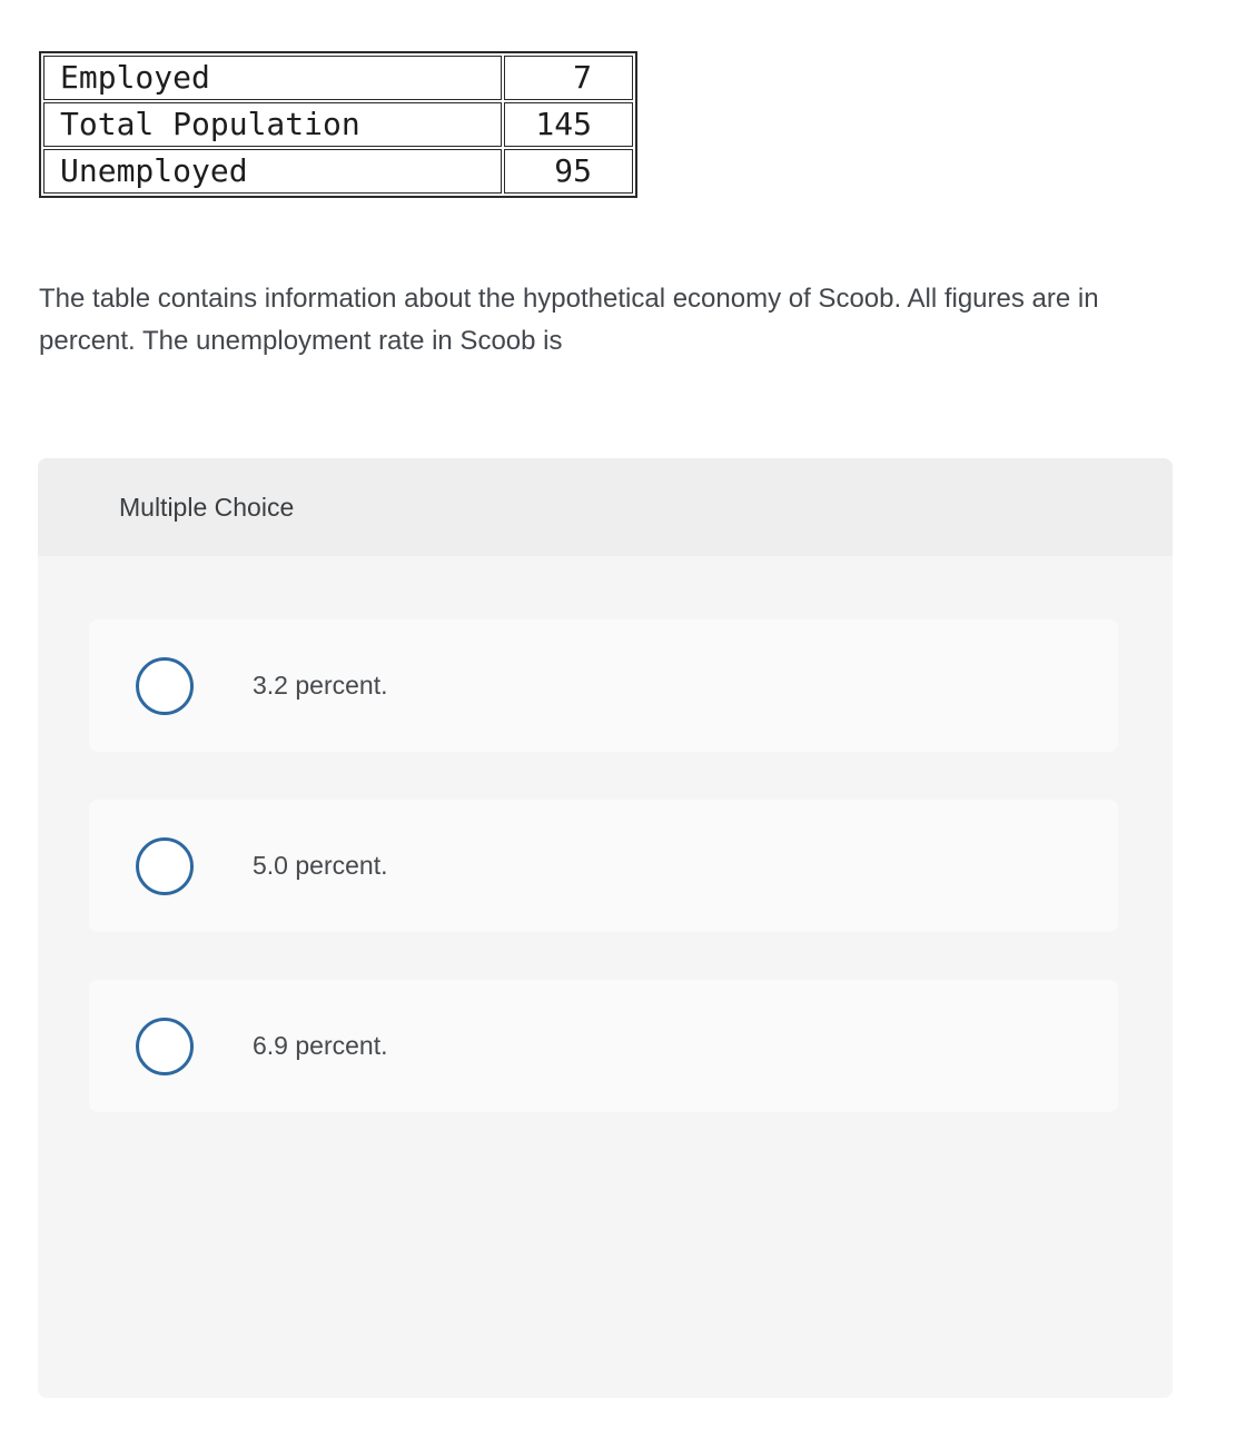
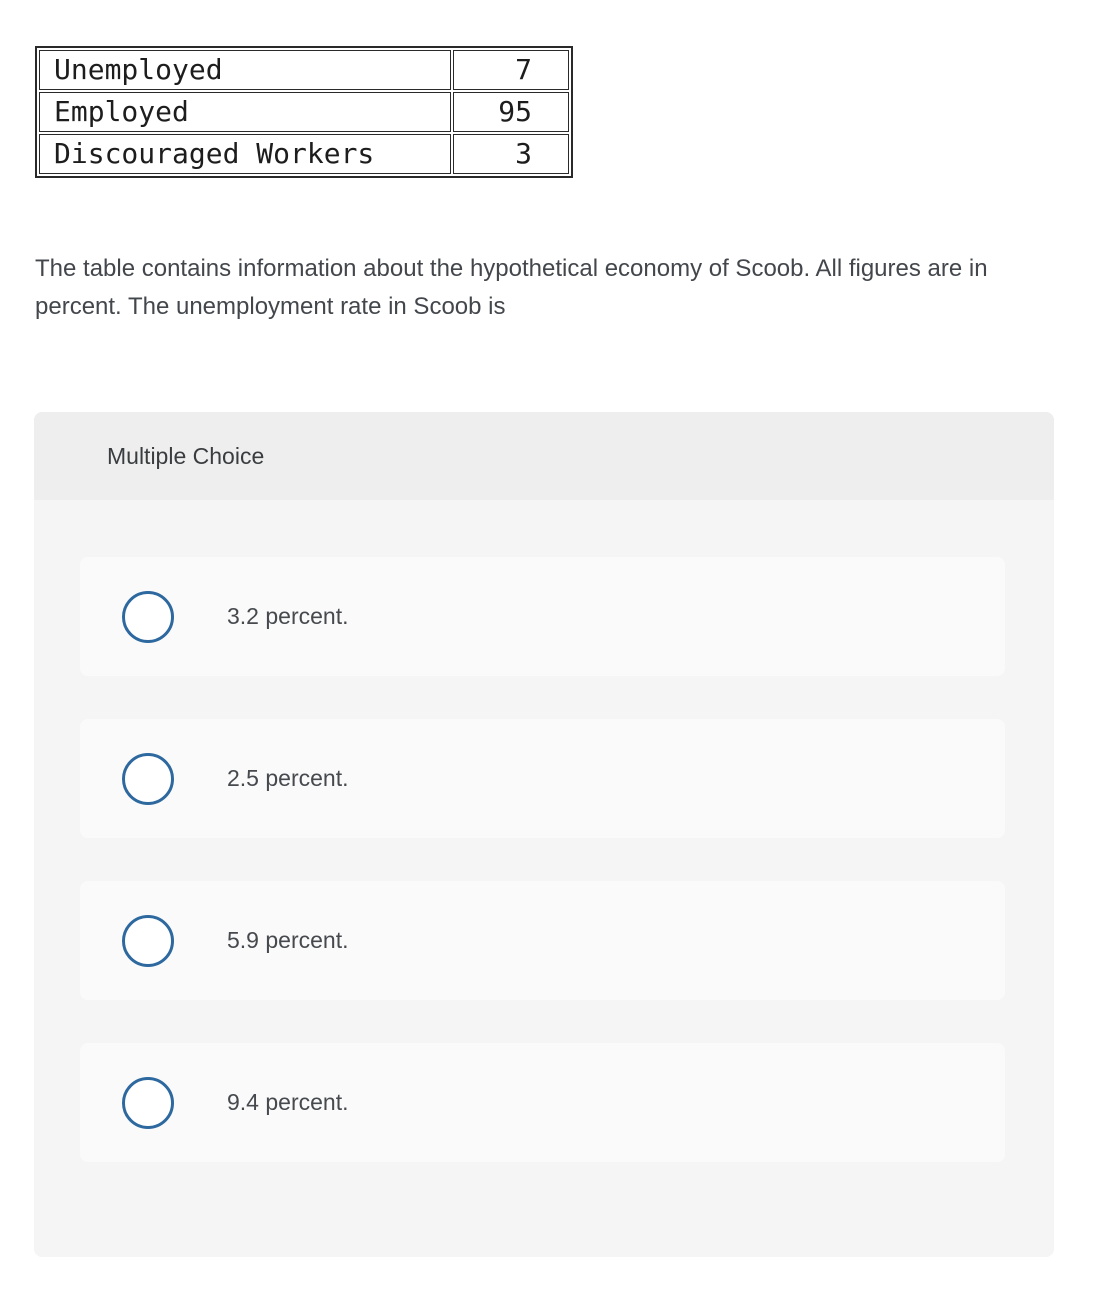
- Employed	7
+ Unemployed	7
- Total Population	145
- Unemployed	95
+ Employed	95
+ Discouraged Workers	3
  The table contains information about the hypothetical economy of Scoob. All figures are in percent. The unemployment rate in Scoob is
  Multiple Choice
  3.2 percent.
+ 2.5 percent.
- 5.0 percent.
+ 5.9 percent.
- 6.9 percent.
+ 9.4 percent.
